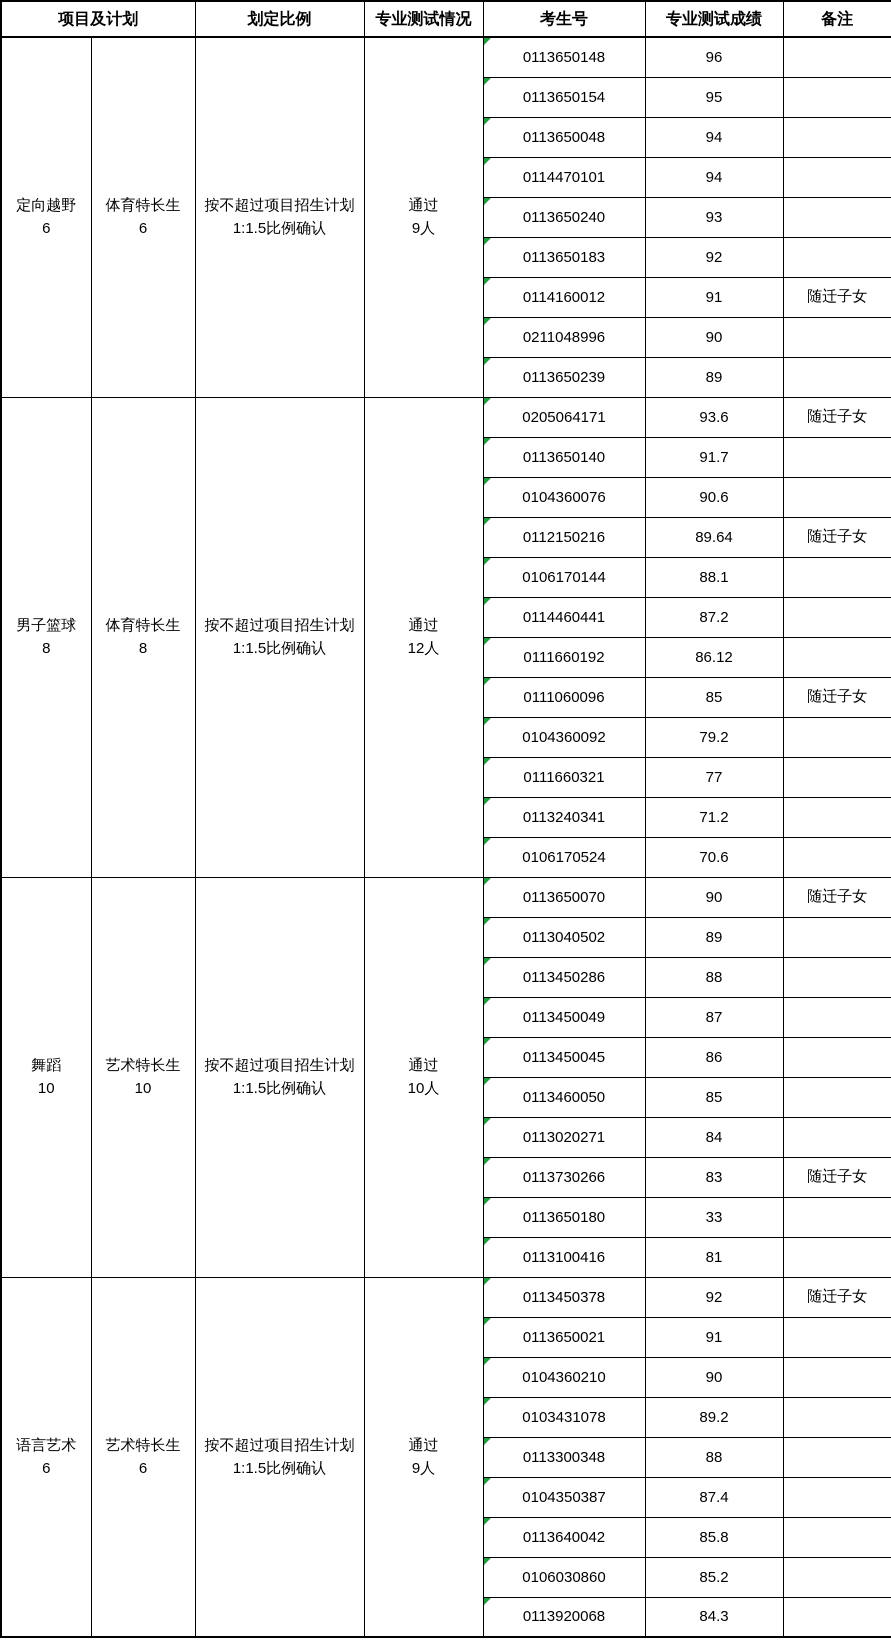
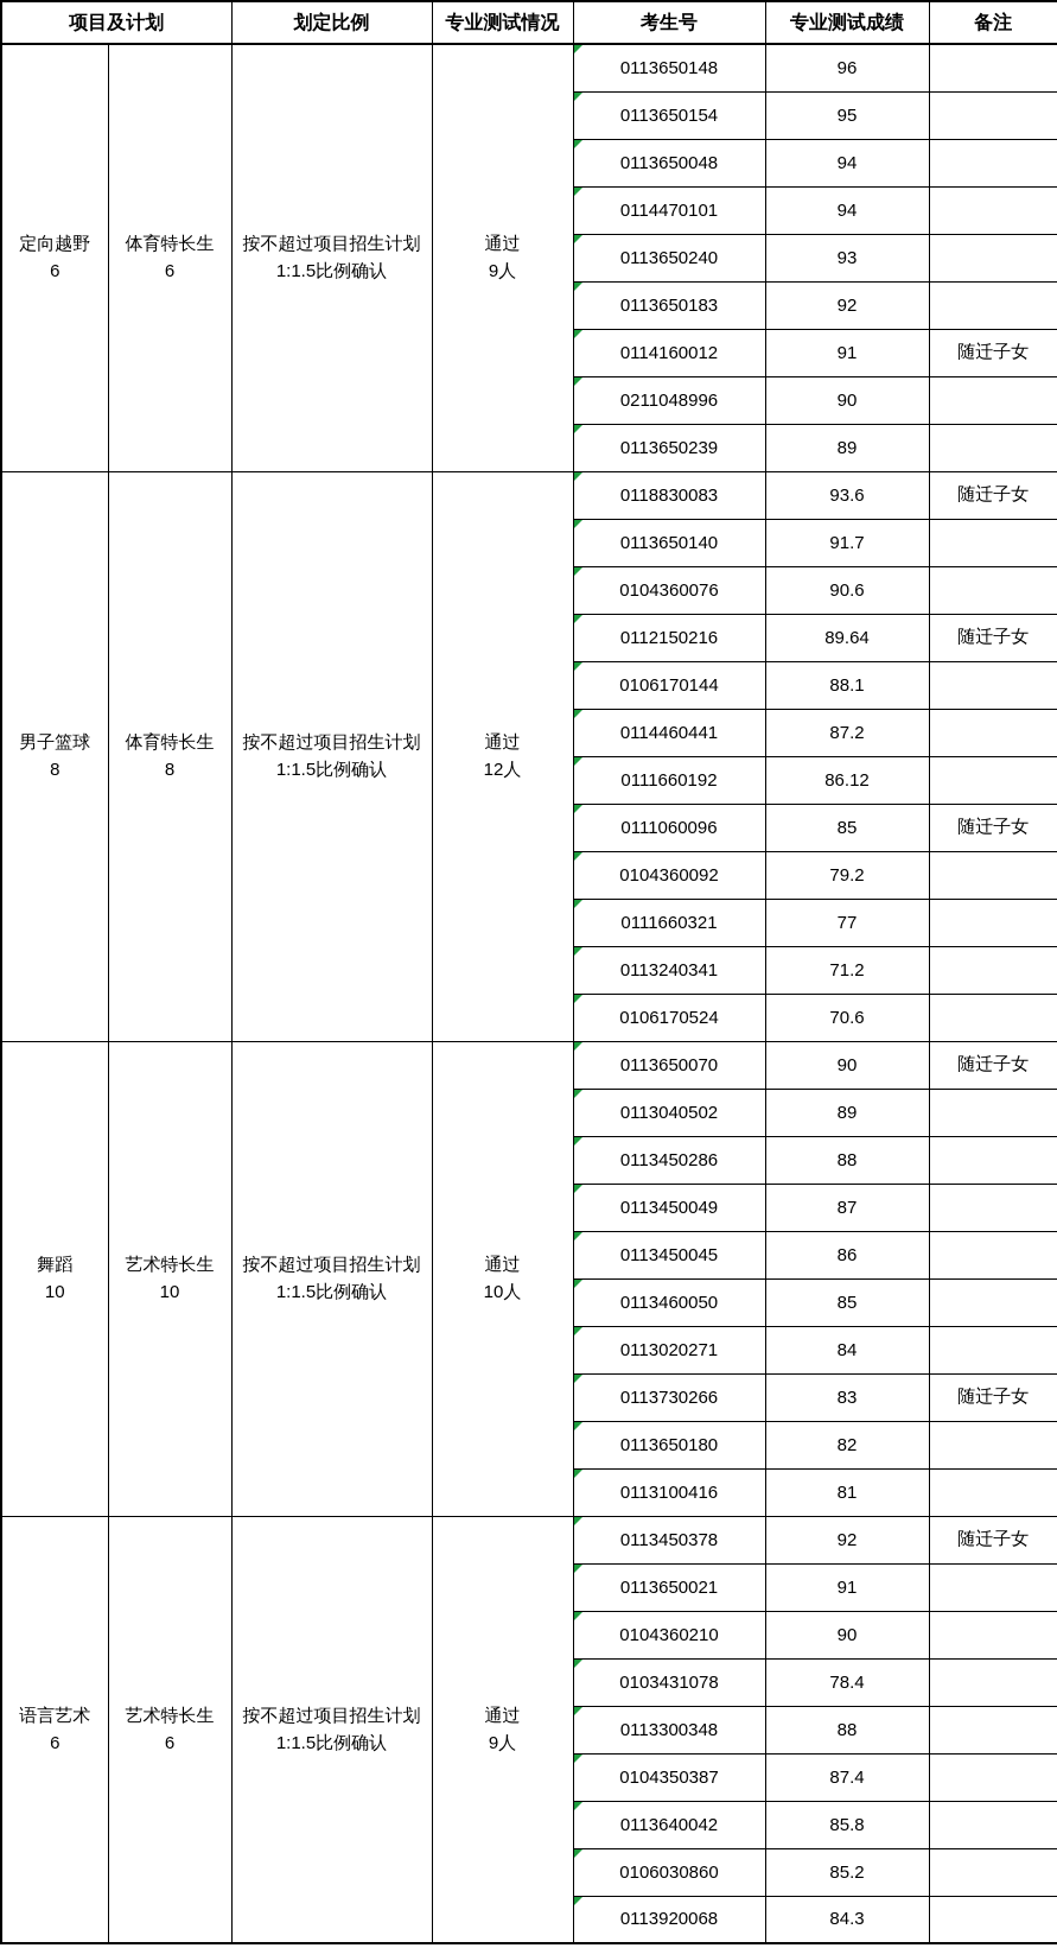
  项目及计划	划定比例	专业测试情况	考生号	专业测试成绩	备注
  定向越野 6	体育特长生 6	按不超过项目招生计划 1:1.5比例确认	通过 9人	0113650148	96
  0113650154	95
  0113650048	94
  0114470101	94
  0113650240	93
  0113650183	92
  0114160012	91	随迁子女
  0211048996	90
  0113650239	89
- 男子篮球 8	体育特长生 8	按不超过项目招生计划 1:1.5比例确认	通过 12人	0205064171	93.6	随迁子女
+ 男子篮球 8	体育特长生 8	按不超过项目招生计划 1:1.5比例确认	通过 12人	0118830083	93.6	随迁子女
  0113650140	91.7
  0104360076	90.6
  0112150216	89.64	随迁子女
  0106170144	88.1
  0114460441	87.2
  0111660192	86.12
  0111060096	85	随迁子女
  0104360092	79.2
  0111660321	77
  0113240341	71.2
  0106170524	70.6
  舞蹈 10	艺术特长生 10	按不超过项目招生计划 1:1.5比例确认	通过 10人	0113650070	90	随迁子女
  0113040502	89
  0113450286	88
  0113450049	87
  0113450045	86
  0113460050	85
  0113020271	84
  0113730266	83	随迁子女
- 0113650180	33
+ 0113650180	82
  0113100416	81
  语言艺术 6	艺术特长生 6	按不超过项目招生计划 1:1.5比例确认	通过 9人	0113450378	92	随迁子女
  0113650021	91
  0104360210	90
- 0103431078	89.2
+ 0103431078	78.4
  0113300348	88
  0104350387	87.4
  0113640042	85.8
  0106030860	85.2
  0113920068	84.3
